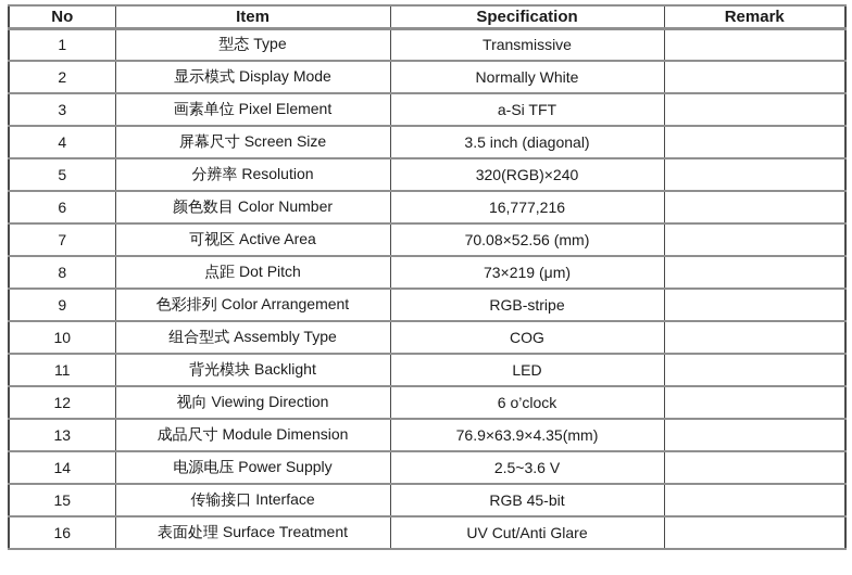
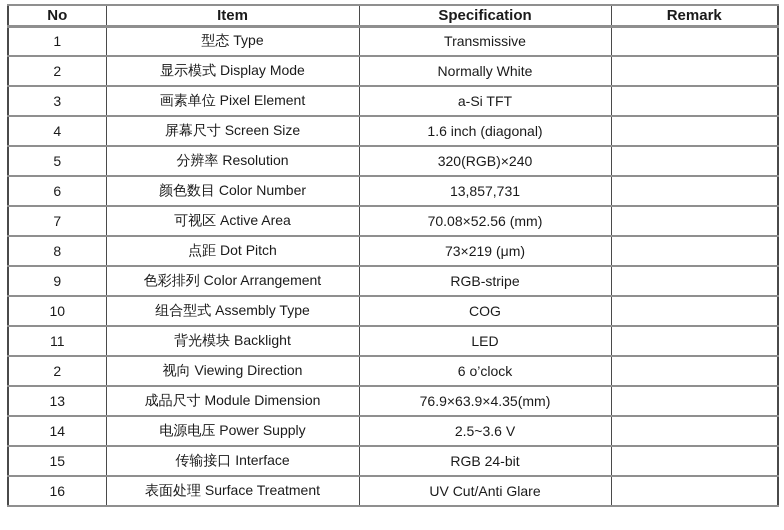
  No	Item	Specification	Remark
  1	型态 Type	Transmissive
  2	显示模式 Display Mode	Normally White
  3	画素单位 Pixel Element	a-Si TFT
- 4	屏幕尺寸 Screen Size	3.5 inch (diagonal)
+ 4	屏幕尺寸 Screen Size	1.6 inch (diagonal)
  5	分辨率 Resolution	320(RGB)×240
- 6	颜色数目 Color Number	16,777,216
+ 6	颜色数目 Color Number	13,857,731
  7	可视区 Active Area	70.08×52.56 (mm)
  8	点距 Dot Pitch	73×219 (μm)
  9	色彩排列 Color Arrangement	RGB-stripe
  10	组合型式 Assembly Type	COG
  11	背光模块 Backlight	LED
- 12	视向 Viewing Direction	6 o’clock
+ 2	视向 Viewing Direction	6 o’clock
  13	成品尺寸 Module Dimension	76.9×63.9×4.35(mm)
  14	电源电压 Power Supply	2.5~3.6 V
- 15	传输接口 Interface	RGB 45-bit
+ 15	传输接口 Interface	RGB 24-bit
  16	表面处理 Surface Treatment	UV Cut/Anti Glare
